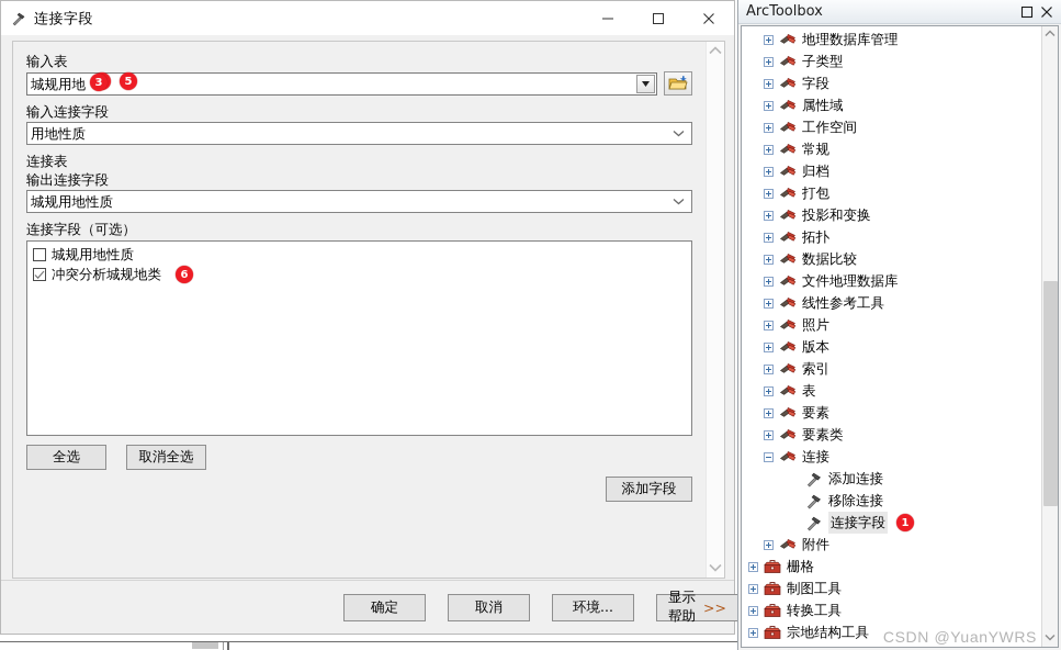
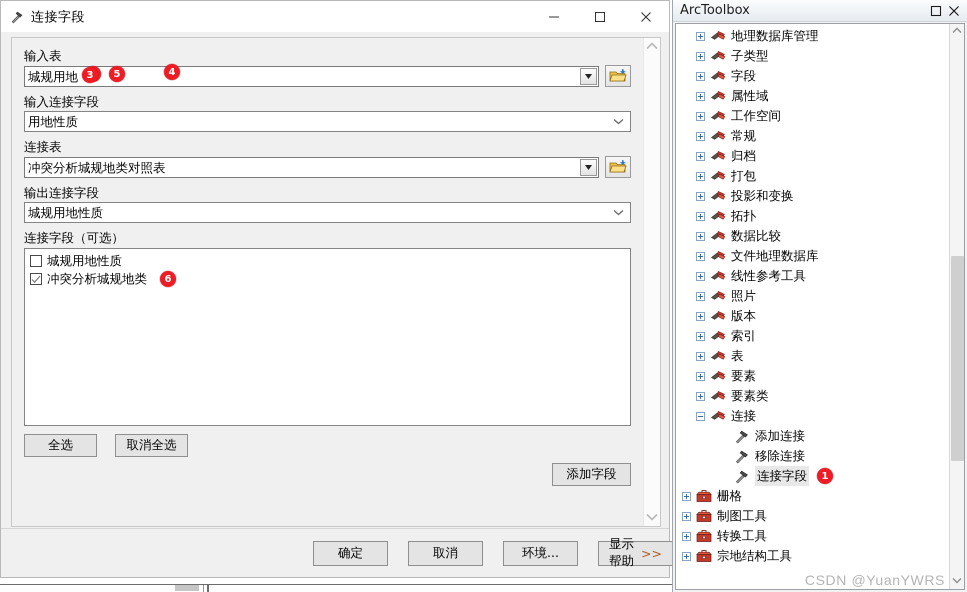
  连接字段
  输入表
  城规用地
  输入连接字段
  用地性质
  3
  连接表
+ 冲突分析城规地类对照表
+ 4
  输出连接字段
  城规用地性质
  5
  连接字段（可选）
  城规用地性质
  冲突分析城规地类
  6
  全选
  取消全选
  添加字段
  确定
  取消
  环境...
  显示帮助
  >>
  ArcToolbox
  地理数据库管理
  子类型
  字段
  属性域
  工作空间
  常规
  归档
  打包
  投影和变换
  拓扑
  数据比较
  文件地理数据库
  线性参考工具
  照片
  版本
  索引
  表
  要素
  要素类
  连接
  添加连接
  移除连接
  连接字段
  1
- 附件
  栅格
  制图工具
  转换工具
  宗地结构工具
  CSDN @YuanYWRS
